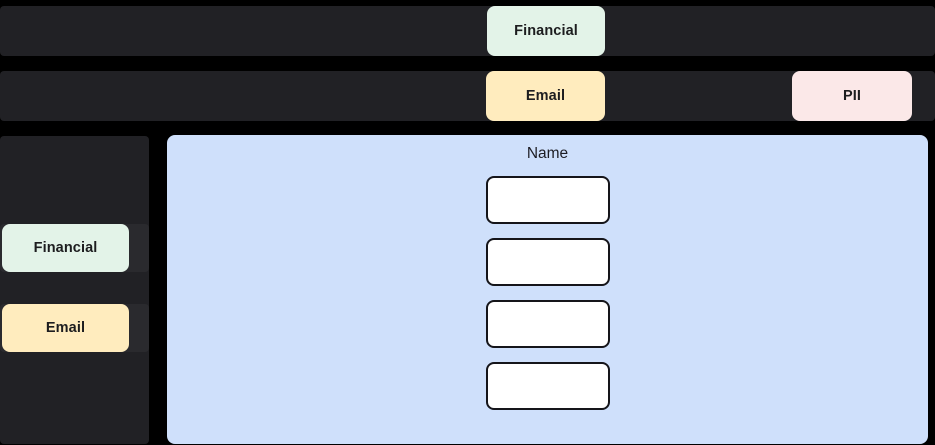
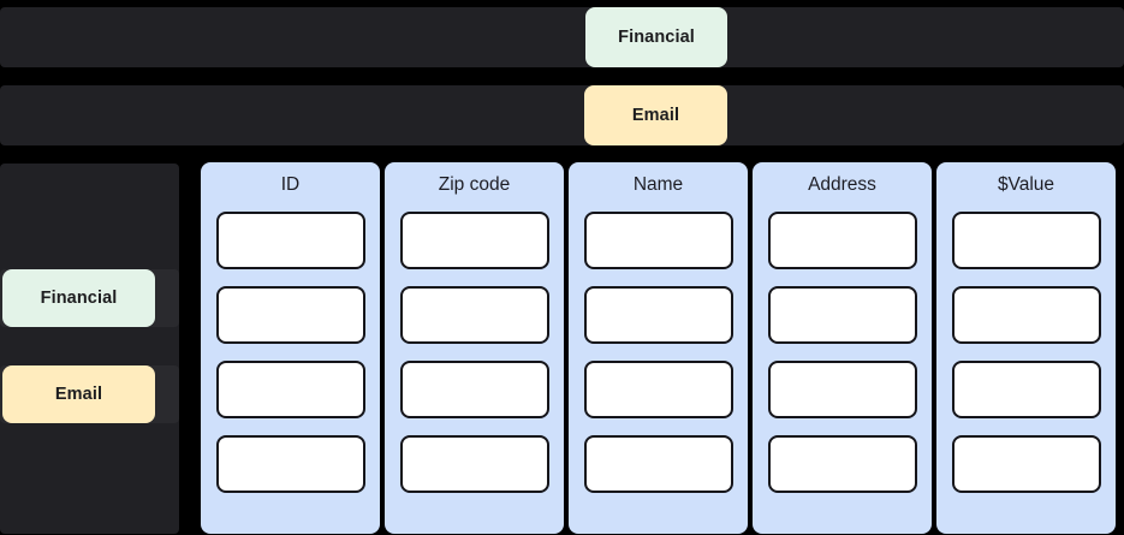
  Financial
  Email
- PII
  Financial
  Email
+ ID
+ Zip code
  Name
+ Address
+ $Value
